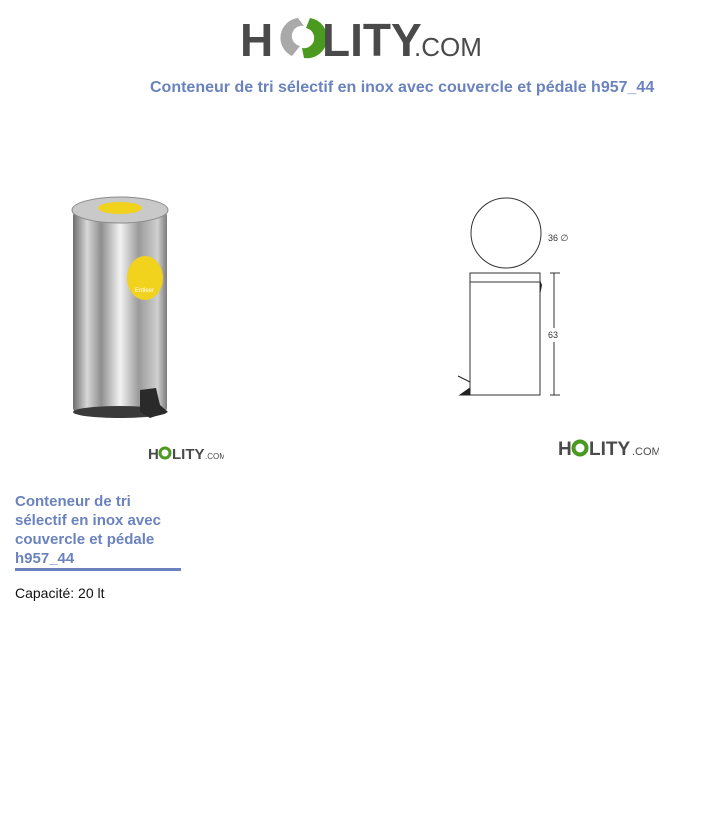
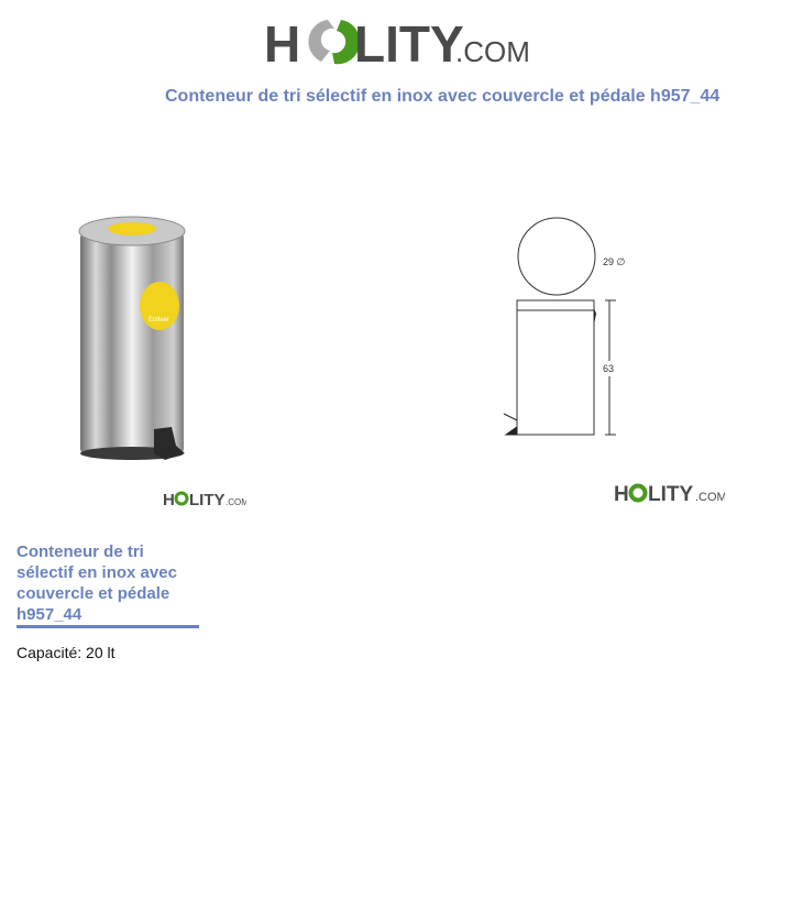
  H
  LITY
  .COM
  Conteneur de tri sélectif en inox avec couvercle et pédale h957_44
- 36 ∅
+ 29 ∅
  63
  H
  LITY
  .COM
  H
  LITY
  .COM
  Conteneur de tri sélectif en inox avec couvercle et pédale h957_44
  Capacité: 20 lt
